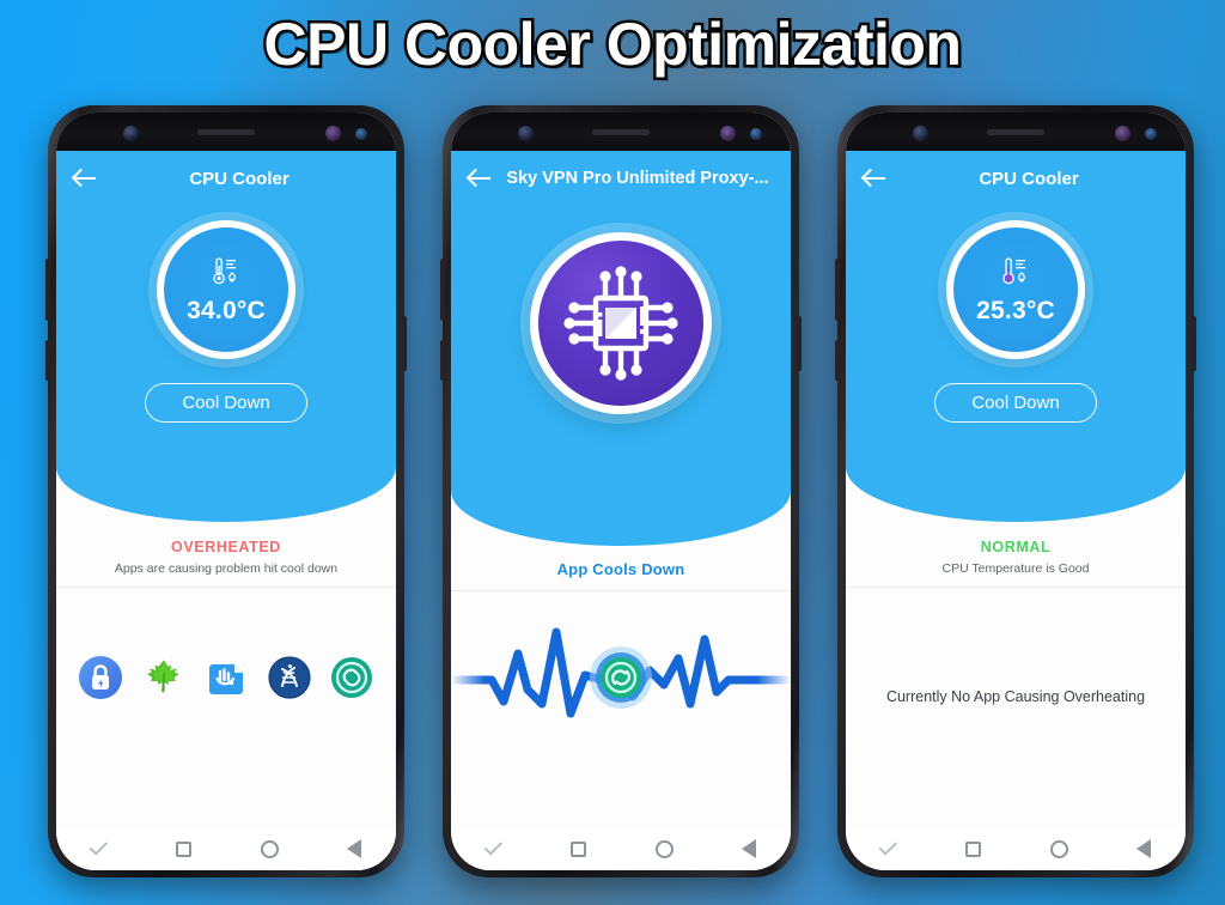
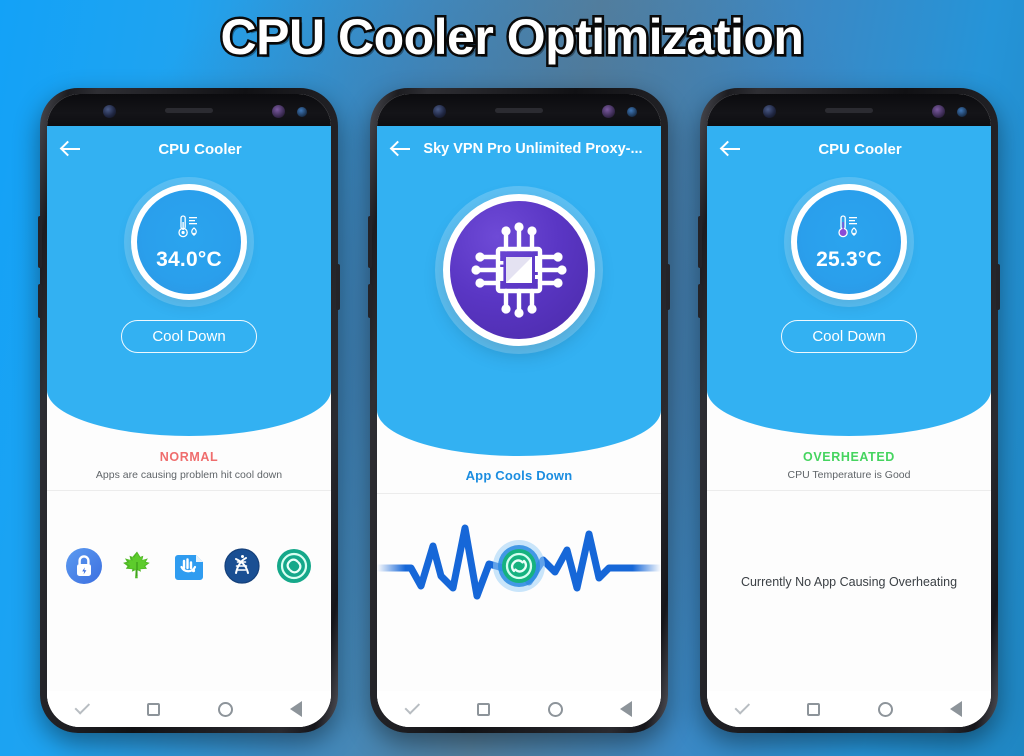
  CPU Cooler Optimization
  CPU Cooler
  34.0°C
  Cool Down
- OVERHEATED
+ NORMAL
  Apps are causing problem hit cool down
  Sky VPN Pro Unlimited Proxy-...
  App Cools Down
  CPU Cooler
  25.3°C
  Cool Down
- NORMAL
+ OVERHEATED
  CPU Temperature is Good
  Currently No App Causing Overheating
